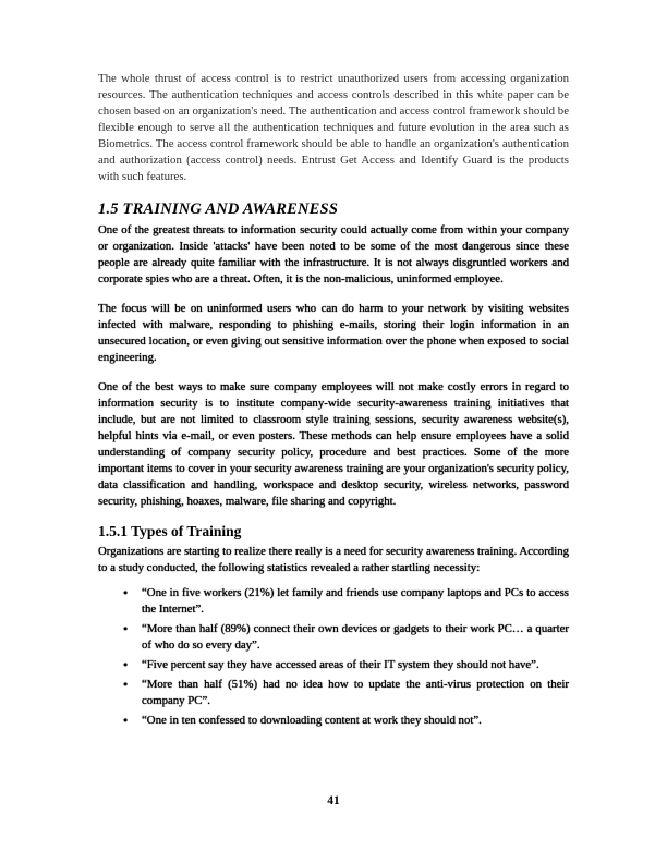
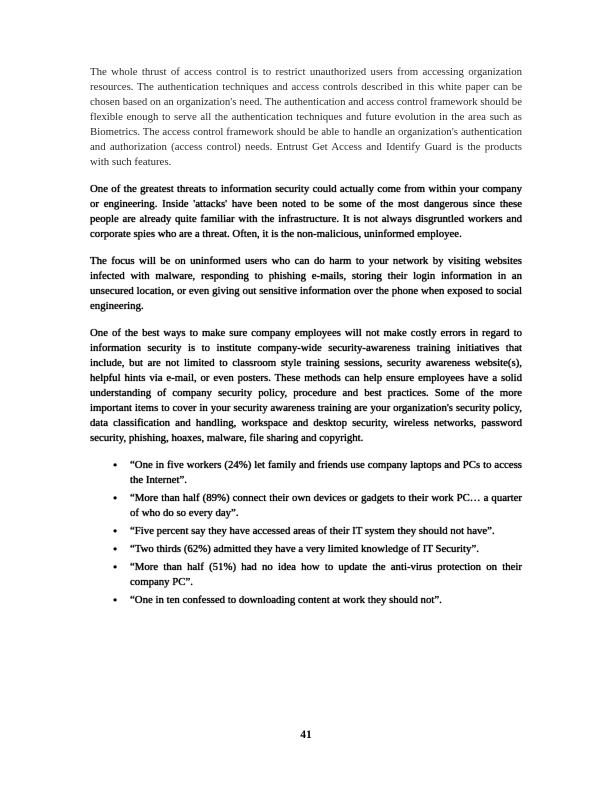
  The whole thrust of access control is to restrict unauthorized users from accessing organization resources. The authentication techniques and access controls described in this white paper can be chosen based on an organization's need. The authentication and access control framework should be flexible enough to serve all the authentication techniques and future evolution in the area such as Biometrics. The access control framework should be able to handle an organization's authentication and authorization (access control) needs. Entrust Get Access and Identify Guard is the products with such features.
- 1.5 TRAINING AND AWARENESS
- One of the greatest threats to information security could actually come from within your company or organization. Inside 'attacks' have been noted to be some of the most dangerous since these people are already quite familiar with the infrastructure. It is not always disgruntled workers and corporate spies who are a threat. Often, it is the non-malicious, uninformed employee.
+ One of the greatest threats to information security could actually come from within your company or engineering. Inside 'attacks' have been noted to be some of the most dangerous since these people are already quite familiar with the infrastructure. It is not always disgruntled workers and corporate spies who are a threat. Often, it is the non-malicious, uninformed employee.
  The focus will be on uninformed users who can do harm to your network by visiting websites infected with malware, responding to phishing e-mails, storing their login information in an unsecured location, or even giving out sensitive information over the phone when exposed to social engineering.
  One of the best ways to make sure company employees will not make costly errors in regard to information security is to institute company-wide security-awareness training initiatives that include, but are not limited to classroom style training sessions, security awareness website(s), helpful hints via e-mail, or even posters. These methods can help ensure employees have a solid understanding of company security policy, procedure and best practices. Some of the more important items to cover in your security awareness training are your organization's security policy, data classification and handling, workspace and desktop security, wireless networks, password security, phishing, hoaxes, malware, file sharing and copyright.
- 1.5.1 Types of Training
- Organizations are starting to realize there really is a need for security awareness training. According to a study conducted, the following statistics revealed a rather startling necessity:
- “One in five workers (21%) let family and friends use company laptops and PCs to access the Internet”.
+ “One in five workers (24%) let family and friends use company laptops and PCs to access the Internet”.
  “More than half (89%) connect their own devices or gadgets to their work PC… a quarter of who do so every day”.
  “Five percent say they have accessed areas of their IT system they should not have”.
+ “Two thirds (62%) admitted they have a very limited knowledge of IT Security”.
  “More than half (51%) had no idea how to update the anti-virus protection on their company PC”.
  “One in ten confessed to downloading content at work they should not”.
  41
